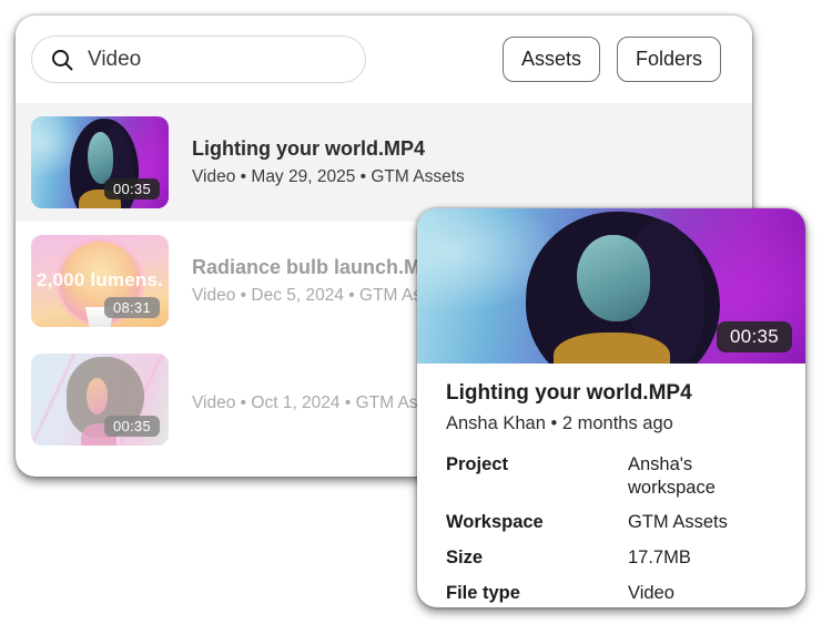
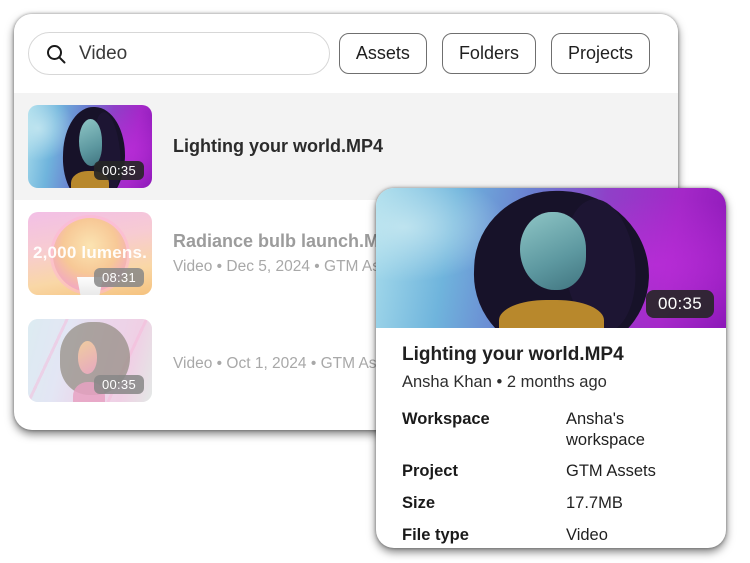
  Video
  Assets
  Folders
+ Projects
  00:35
  Lighting your world.MP4
- Video • May 29, 2025 • GTM Assets
  2,000 lumens.
  08:31
  Radiance bulb launch.M
  Video • Dec 5, 2024 • GTM A
  00:35
  Video • Oct 1, 2024 • GTM As
  00:35
  Lighting your world.MP4
  Ansha Khan • 2 months ago
- Project
+ Workspace
  Ansha's workspace
- Workspace
+ Project
  GTM Assets
  Size
  17.7MB
  File type
  Video
